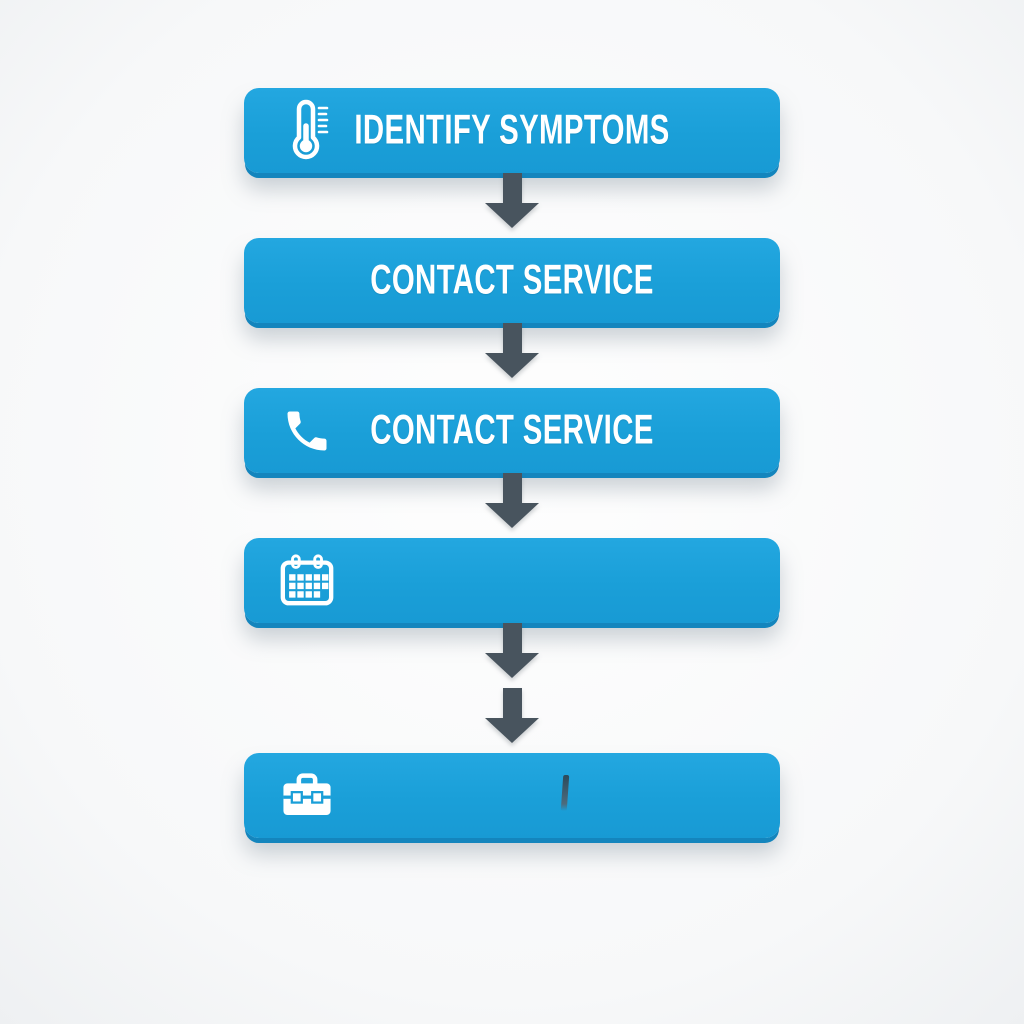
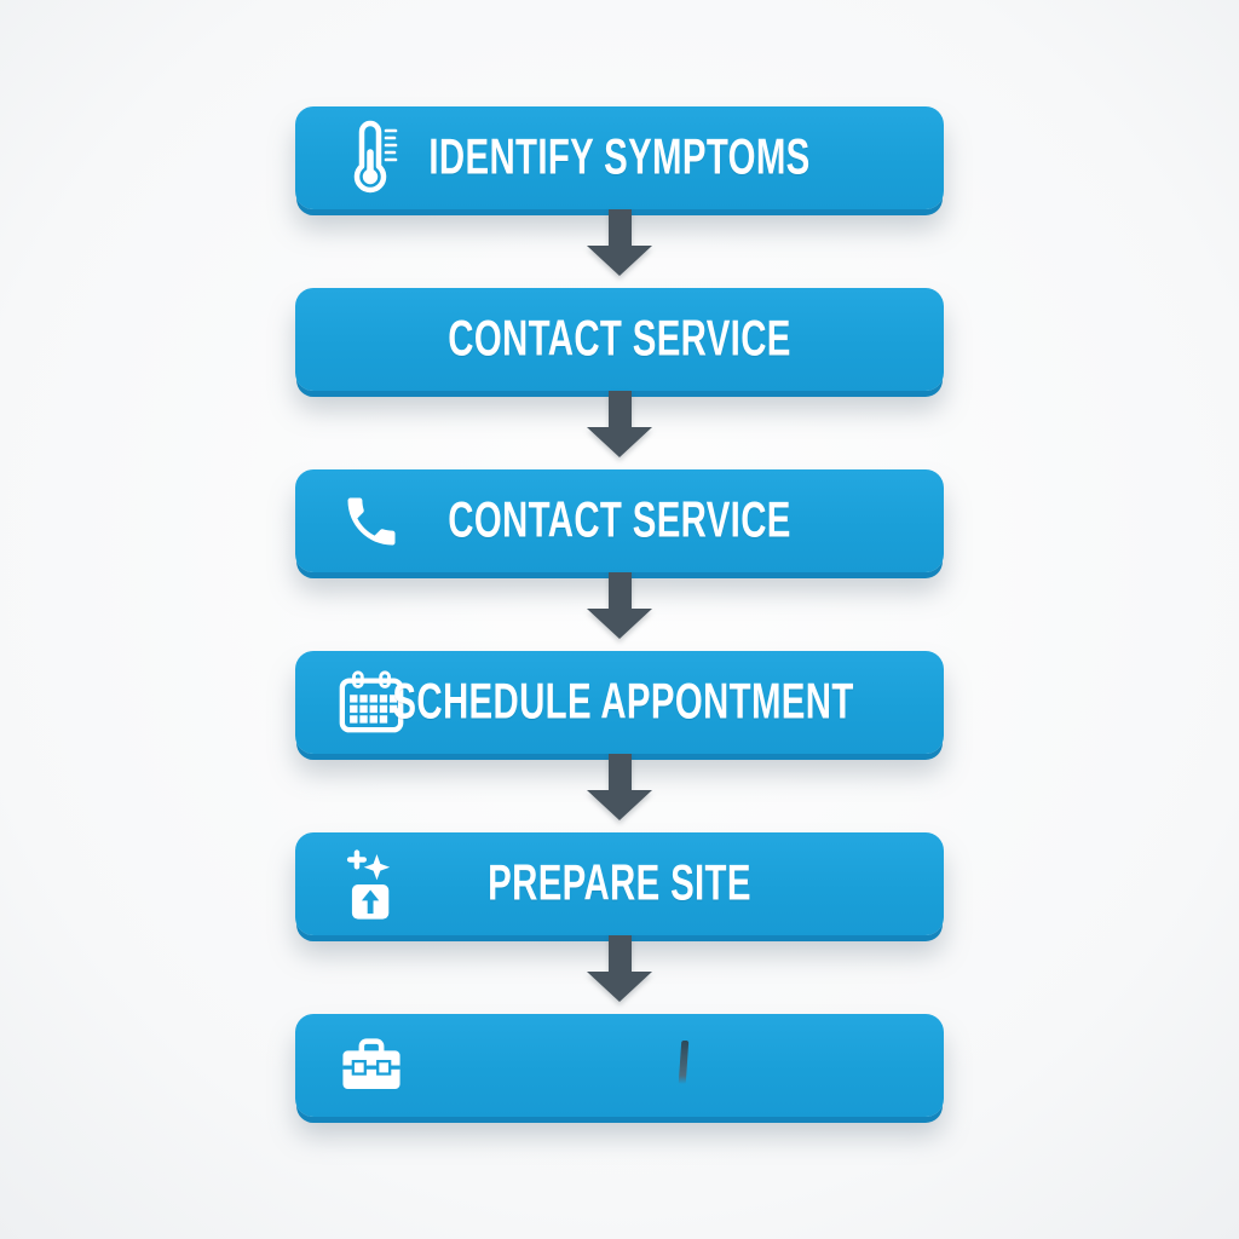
  IDENTIFY SYMPTOMS
  CONTACT SERVICE
  CONTACT SERVICE
+ SCHEDULE APPONTMENT
+ PREPARE SITE
